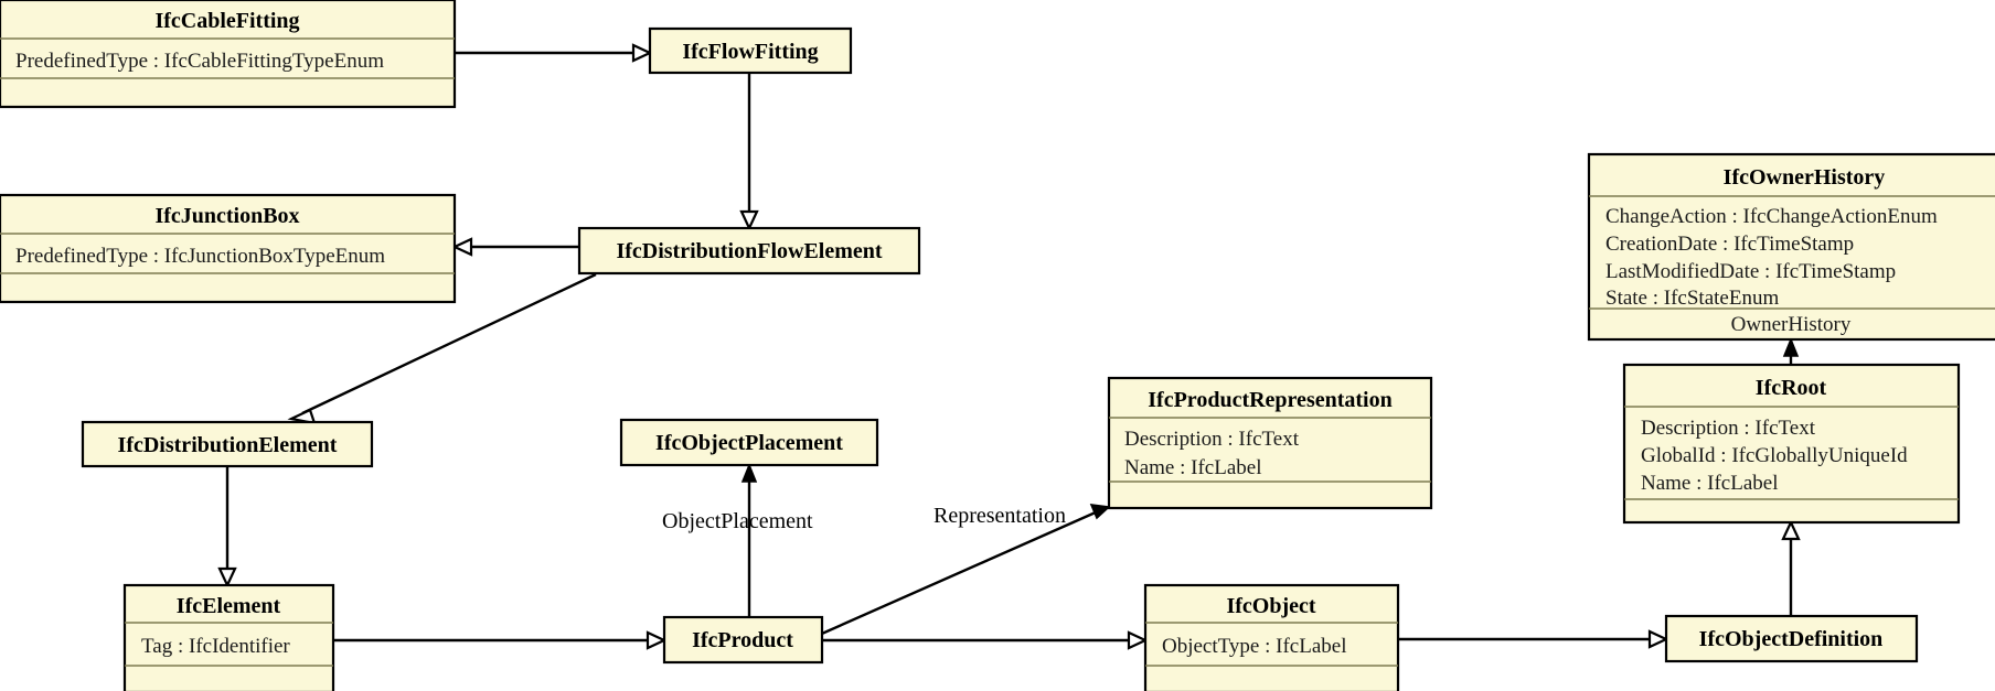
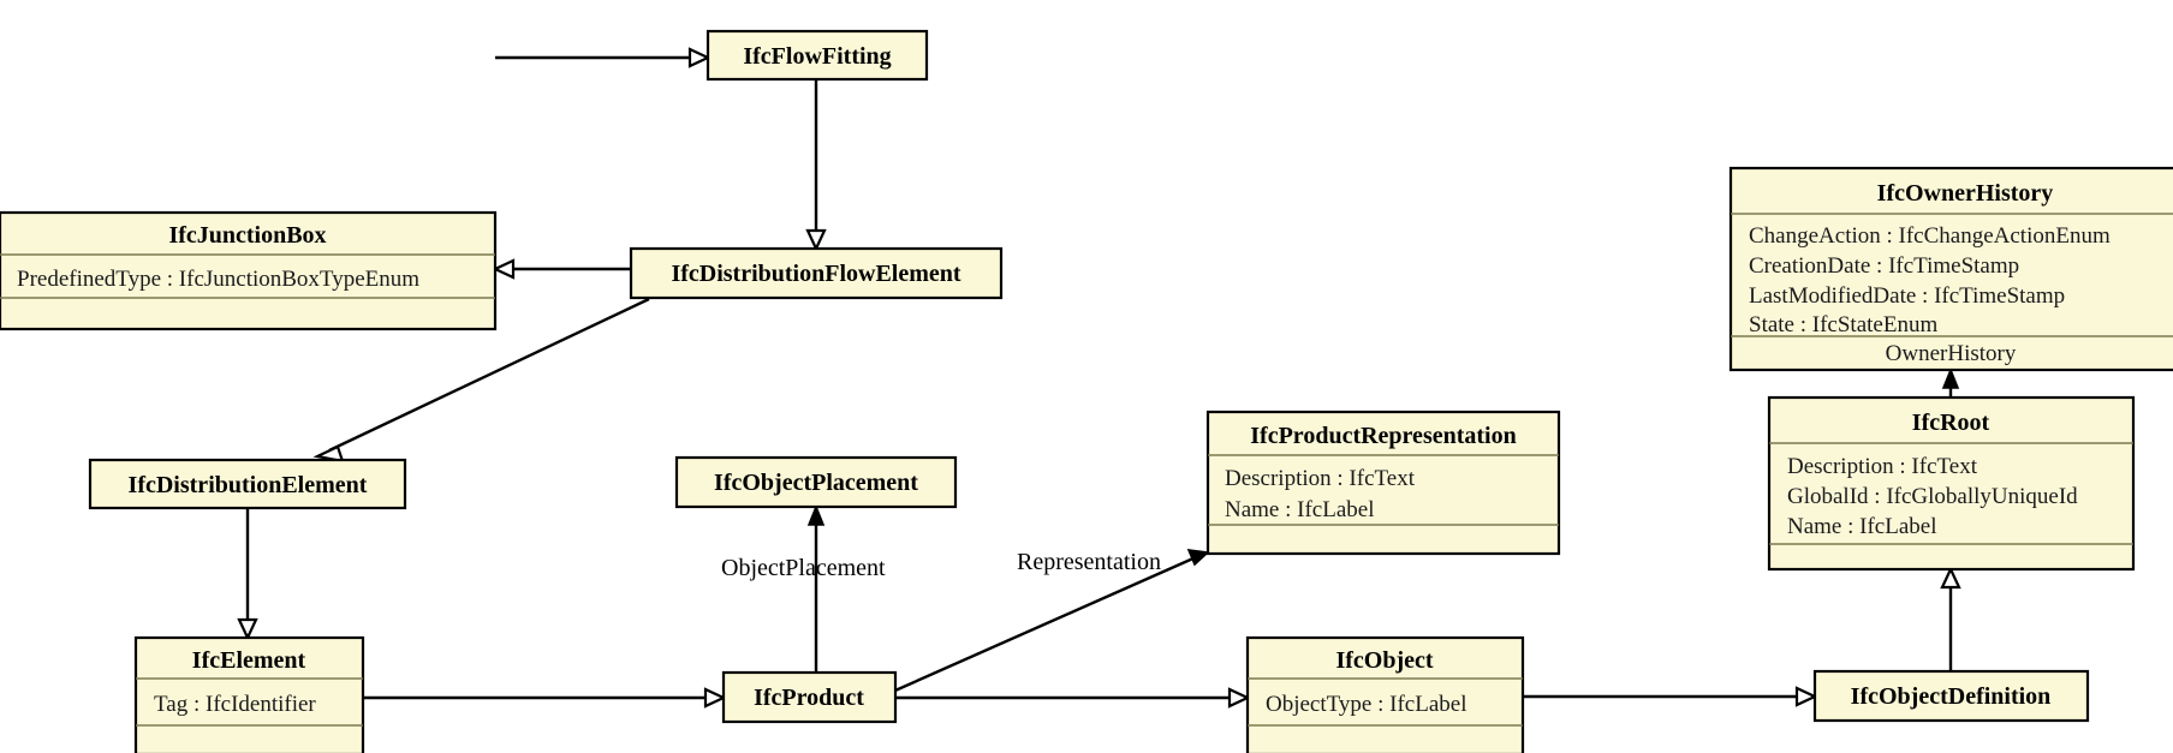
- IfcCableFitting
- PredefinedType : IfcCableFittingTypeEnum
  IfcFlowFitting
  IfcJunctionBox
  PredefinedType : IfcJunctionBoxTypeEnum
  IfcDistributionFlowElement
  IfcOwnerHistory
  ChangeAction : IfcChangeActionEnum
  CreationDate : IfcTimeStamp
  LastModifiedDate : IfcTimeStamp
  State : IfcStateEnum
  OwnerHistory
  IfcProductRepresentation
  Description : IfcText
  Name : IfcLabel
  IfcRoot
  Description : IfcText
  GlobalId : IfcGloballyUniqueId
  Name : IfcLabel
  IfcDistributionElement
  IfcObjectPlacement
  IfcElement
  Tag : IfcIdentifier
  IfcProduct
  IfcObject
  ObjectType : IfcLabel
  IfcObjectDefinition
  ObjectPlacement
  Representation
